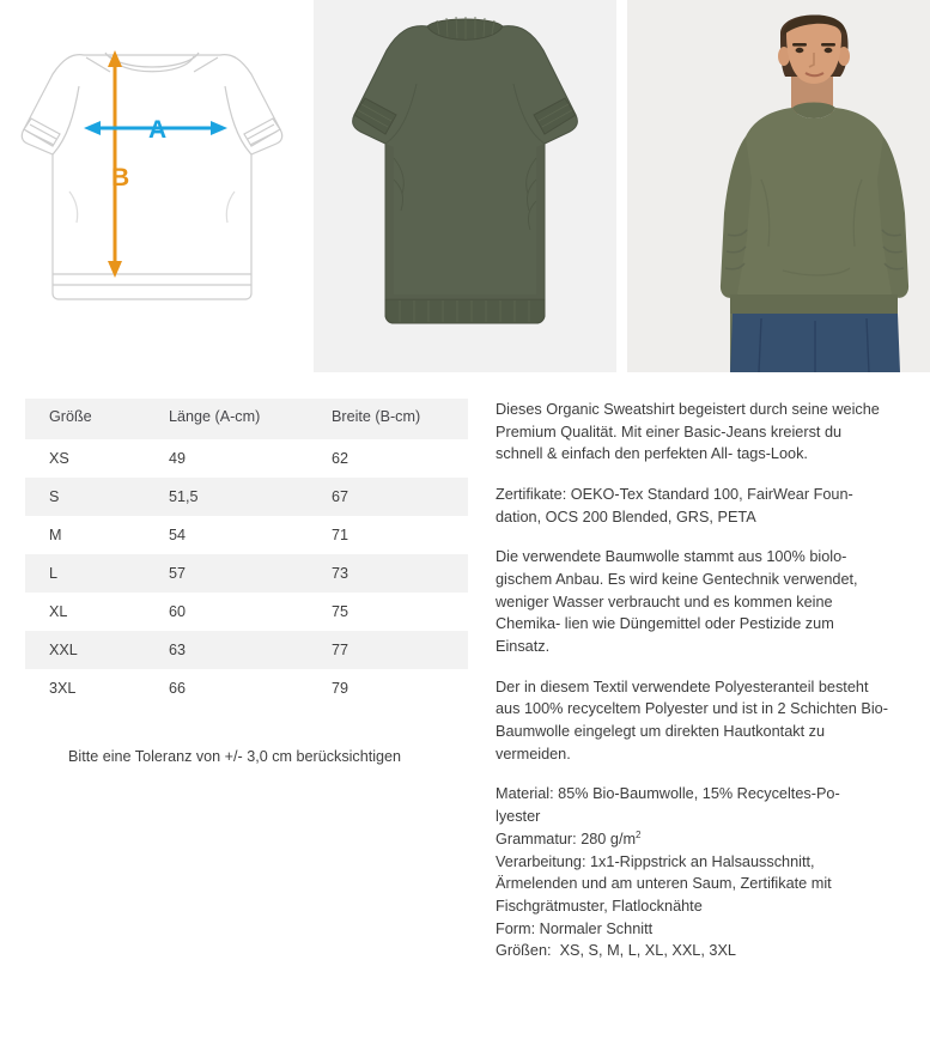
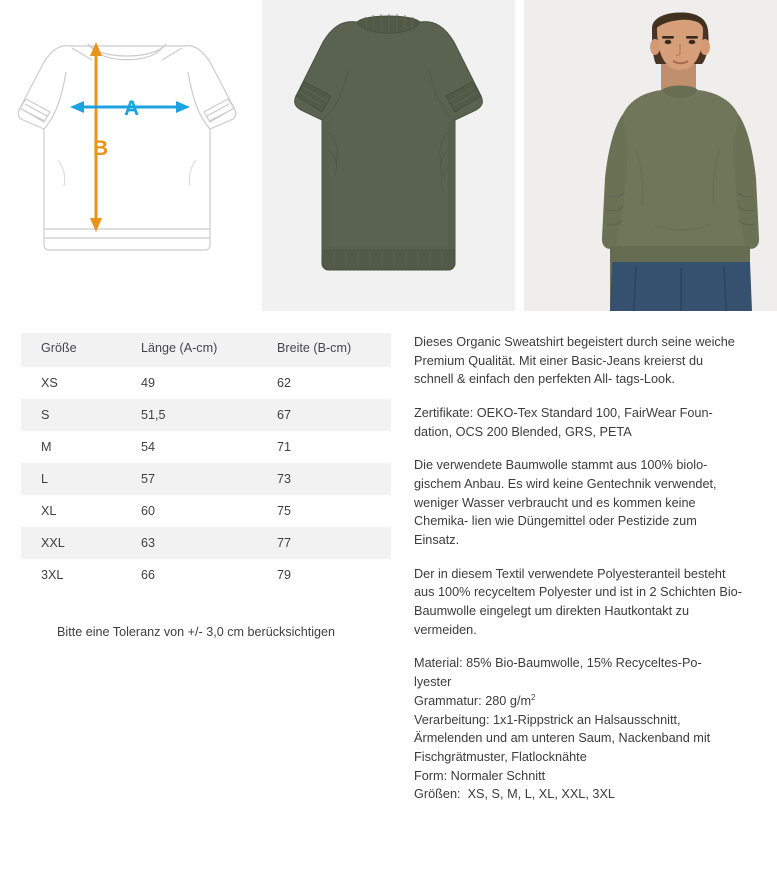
  B
  A
  Größe	Länge (A-cm)	Breite (B-cm)
  XS	49	62
  S	51,5	67
  M	54	71
  L	57	73
  XL	60	75
  XXL	63	77
  3XL	66	79
  Bitte eine Toleranz von +/- 3,0 cm berücksichtigen
  Dieses Organic Sweatshirt begeistert durch seine weiche Premium Qualität. Mit einer Basic-Jeans kreierst du schnell & einfach den perfekten All- tags-Look.
  Zertifikate: OEKO-Tex Standard 100, FairWear Foun- dation, OCS 200 Blended, GRS, PETA
  Die verwendete Baumwolle stammt aus 100% biolo- gischem Anbau. Es wird keine Gentechnik verwendet, weniger Wasser verbraucht und es kommen keine Chemika- lien wie Düngemittel oder Pestizide zum Einsatz.
  Der in diesem Textil verwendete Polyesteranteil besteht aus 100% recyceltem Polyester und ist in 2 Schichten Bio-Baumwolle eingelegt um direkten Hautkontakt zu vermeiden.
  Material: 85% Bio-Baumwolle, 15% Recyceltes-Po-
  lyester
  Grammatur: 280 g/m2
- Verarbeitung: 1x1-Rippstrick an Halsausschnitt, Ärmelenden und am unteren Saum, Zertifikate mit Fischgrätmuster, Flatlocknähte
+ Verarbeitung: 1x1-Rippstrick an Halsausschnitt, Ärmelenden und am unteren Saum, Nackenband mit Fischgrätmuster, Flatlocknähte
  Form: Normaler Schnitt
  Größen: XS, S, M, L, XL, XXL, 3XL
